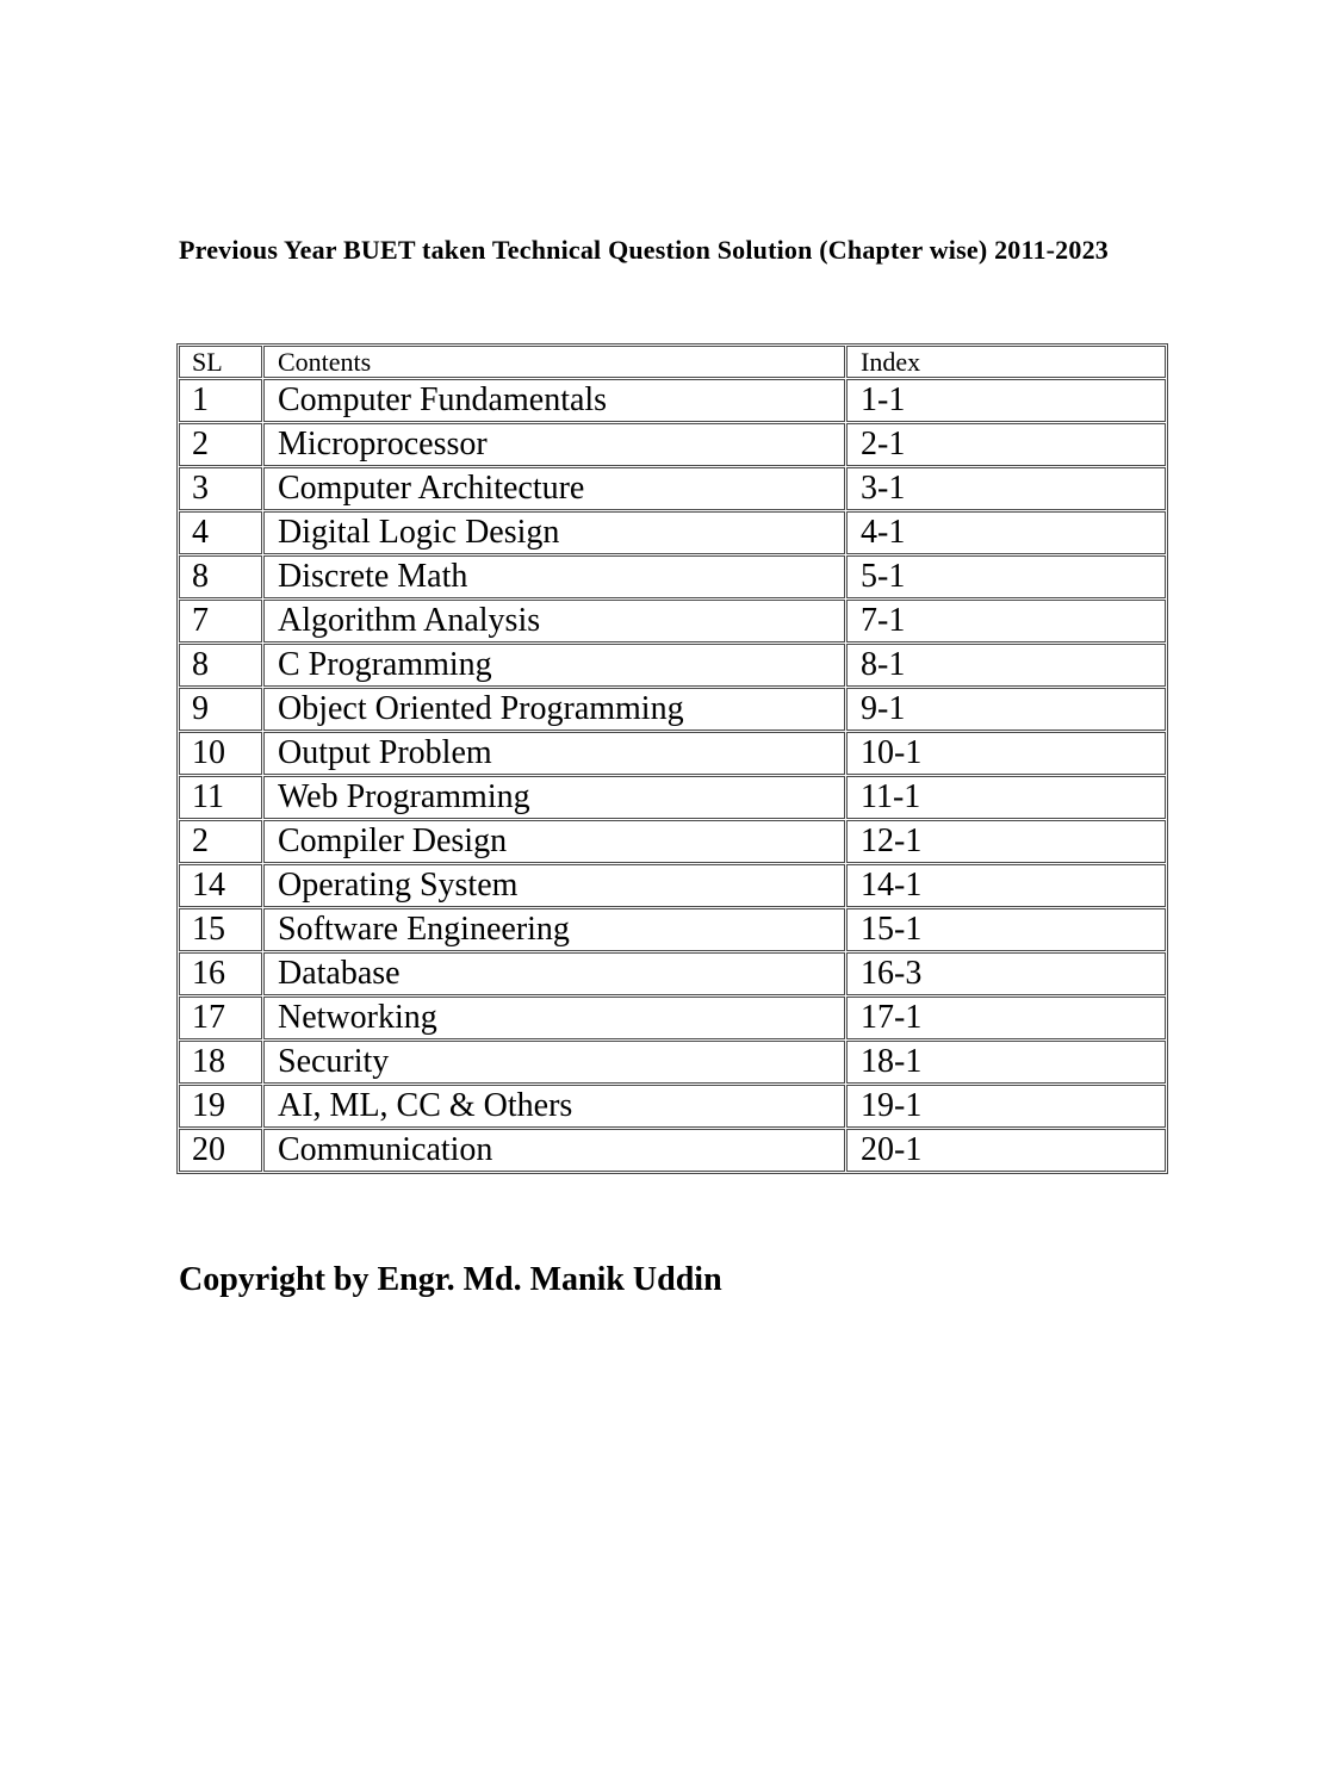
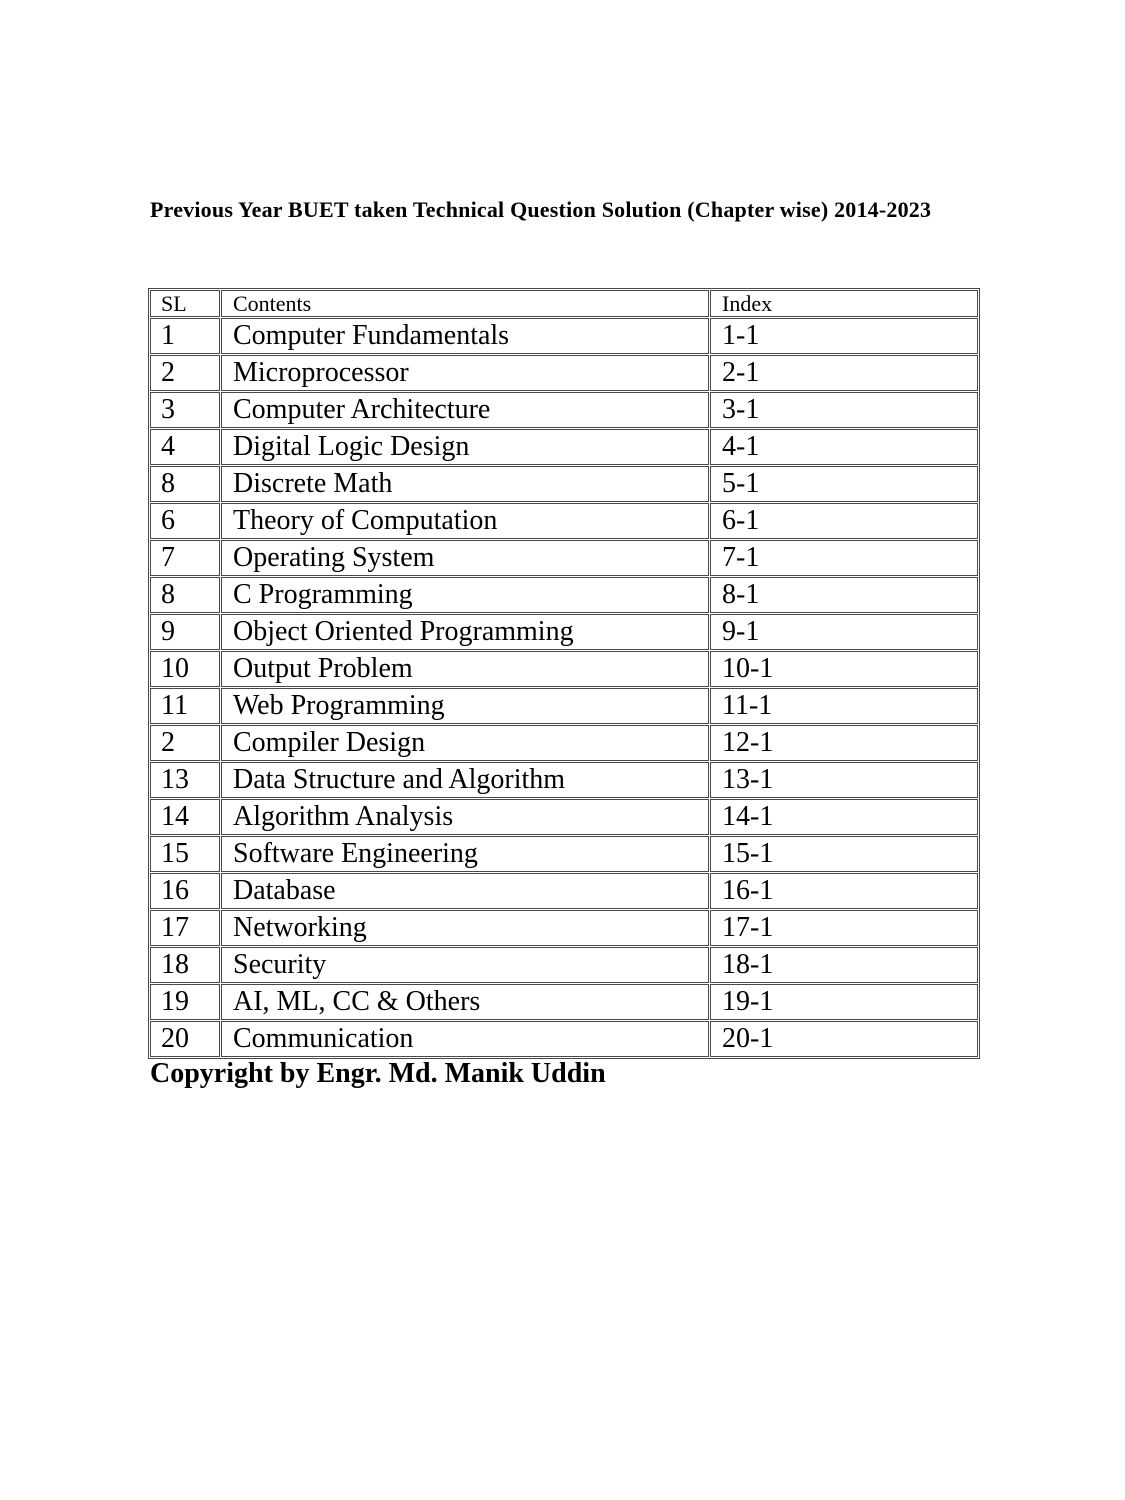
- Previous Year BUET taken Technical Question Solution (Chapter wise) 2011-2023
+ Previous Year BUET taken Technical Question Solution (Chapter wise) 2014-2023
  SL	Contents	Index
  1	Computer Fundamentals	1-1
  2	Microprocessor	2-1
  3	Computer Architecture	3-1
  4	Digital Logic Design	4-1
  8	Discrete Math	5-1
+ 6	Theory of Computation	6-1
- 7	Algorithm Analysis	7-1
+ 7	Operating System	7-1
  8	C Programming	8-1
  9	Object Oriented Programming	9-1
  10	Output Problem	10-1
  11	Web Programming	11-1
  2	Compiler Design	12-1
+ 13	Data Structure and Algorithm	13-1
- 14	Operating System	14-1
+ 14	Algorithm Analysis	14-1
  15	Software Engineering	15-1
- 16	Database	16-3
+ 16	Database	16-1
  17	Networking	17-1
  18	Security	18-1
  19	AI, ML, CC & Others	19-1
  20	Communication	20-1
  Copyright by Engr. Md. Manik Uddin
